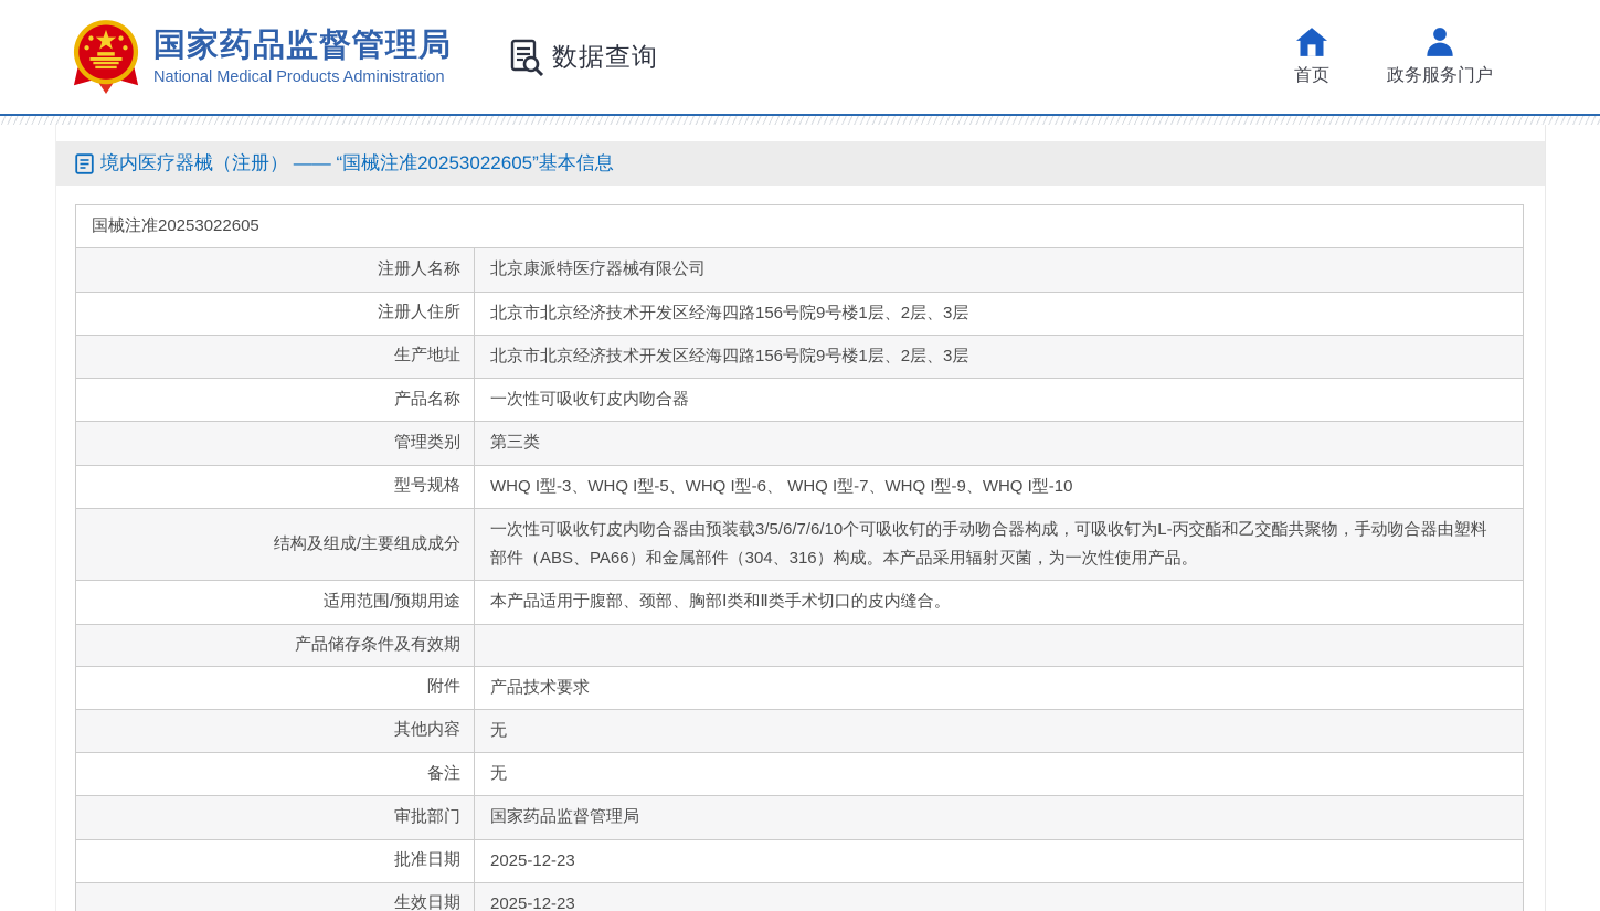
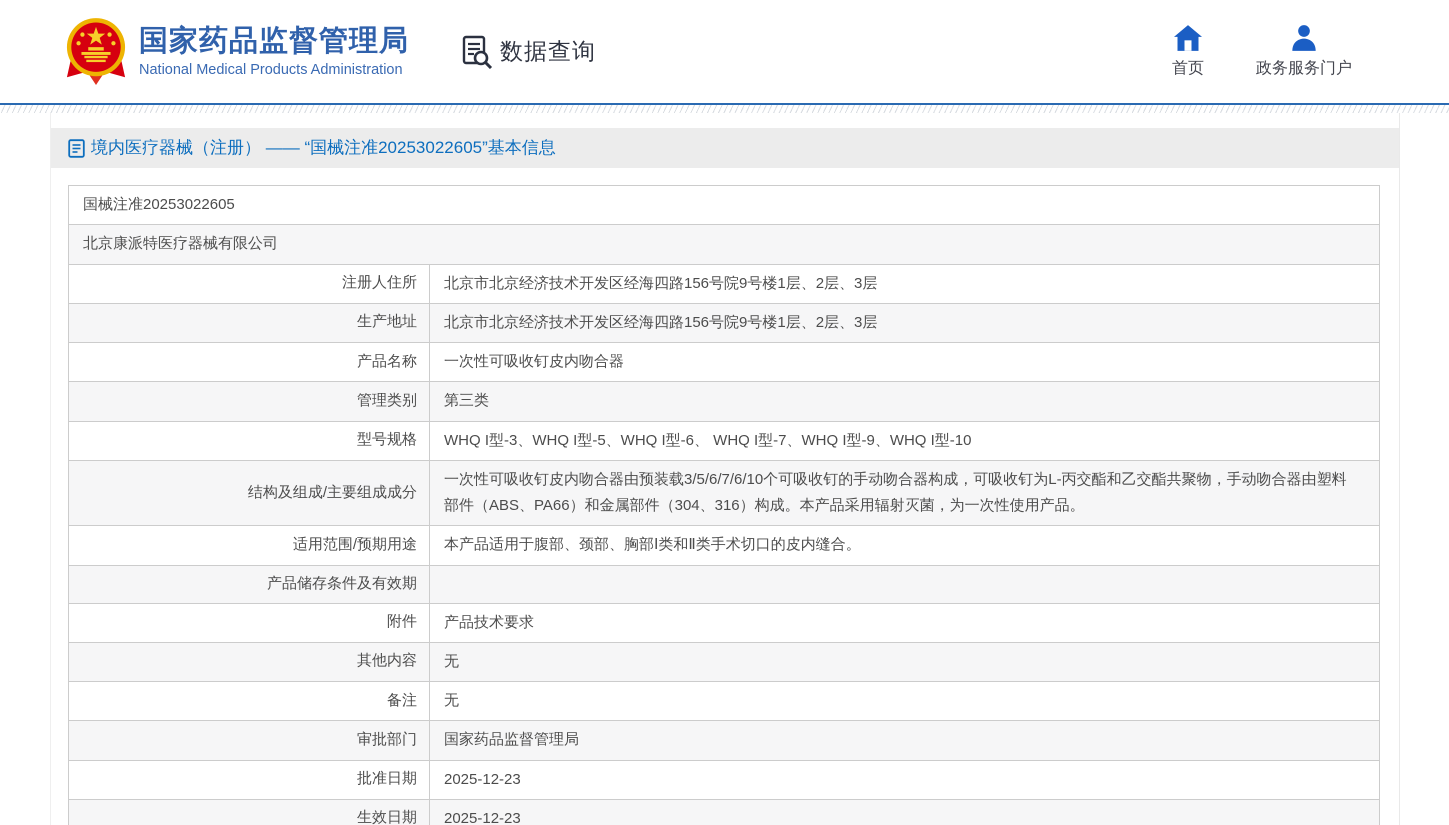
  国家药品监督管理局
  National Medical Products Administration
  数据查询
  首页
  政务服务门户
  境内医疗器械（注册） —— “国械注准20253022605”基本信息
  国械注准20253022605
- 注册人名称
  北京康派特医疗器械有限公司
  注册人住所
  北京市北京经济技术开发区经海四路156号院9号楼1层、2层、3层
  生产地址
  北京市北京经济技术开发区经海四路156号院9号楼1层、2层、3层
  产品名称
  一次性可吸收钉皮内吻合器
  管理类别
  第三类
  型号规格
  WHQ I型-3、WHQ I型-5、WHQ I型-6、 WHQ I型-7、WHQ I型-9、WHQ I型-10
  结构及组成/主要组成成分
  一次性可吸收钉皮内吻合器由预装载3/5/6/7/6/10个可吸收钉的手动吻合器构成，可吸收钉为L-丙交酯和乙交酯共聚物，手动吻合器由塑料部件（ABS、PA66）和金属部件（304、316）构成。本产品采用辐射灭菌，为一次性使用产品。
  适用范围/预期用途
  本产品适用于腹部、颈部、胸部Ⅰ类和Ⅱ类手术切口的皮内缝合。
  产品储存条件及有效期
  附件
  产品技术要求
  其他内容
  无
  备注
  无
  审批部门
  国家药品监督管理局
  批准日期
  2025-12-23
  生效日期
  2025-12-23
